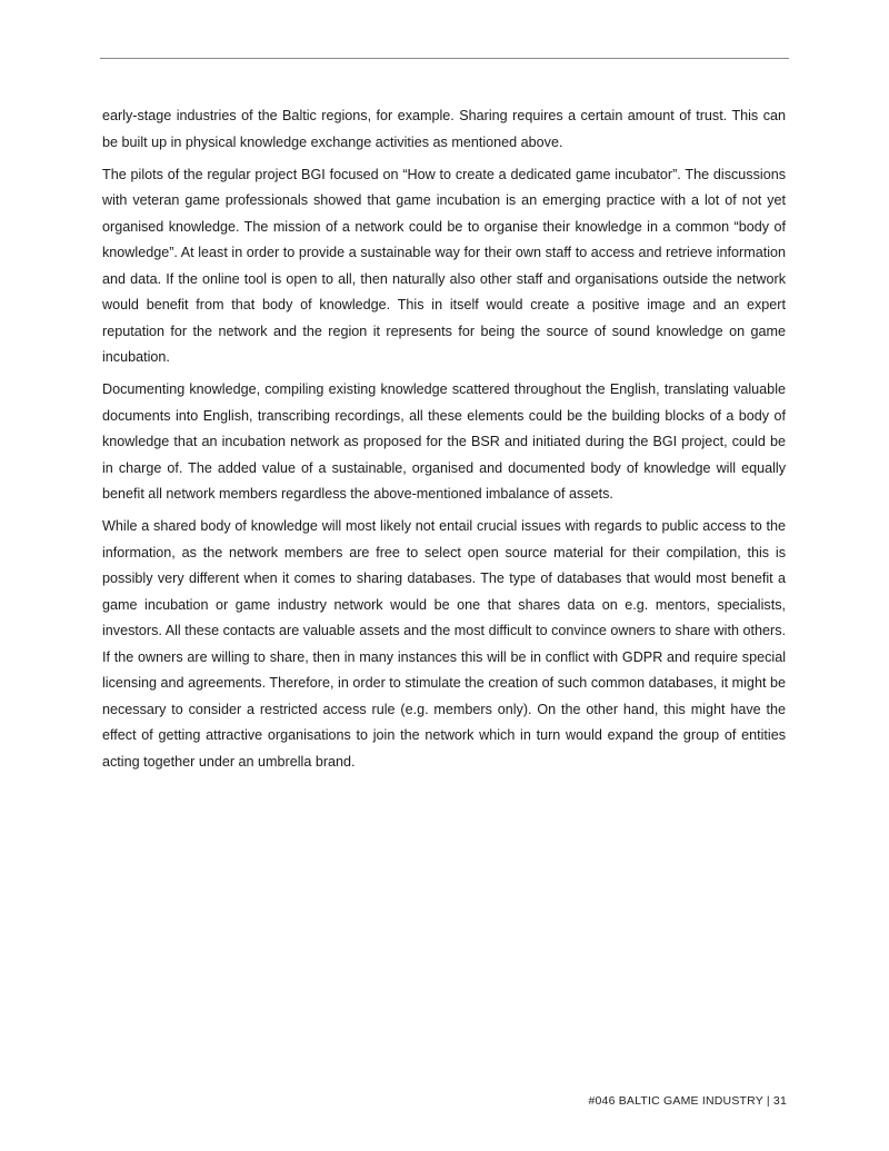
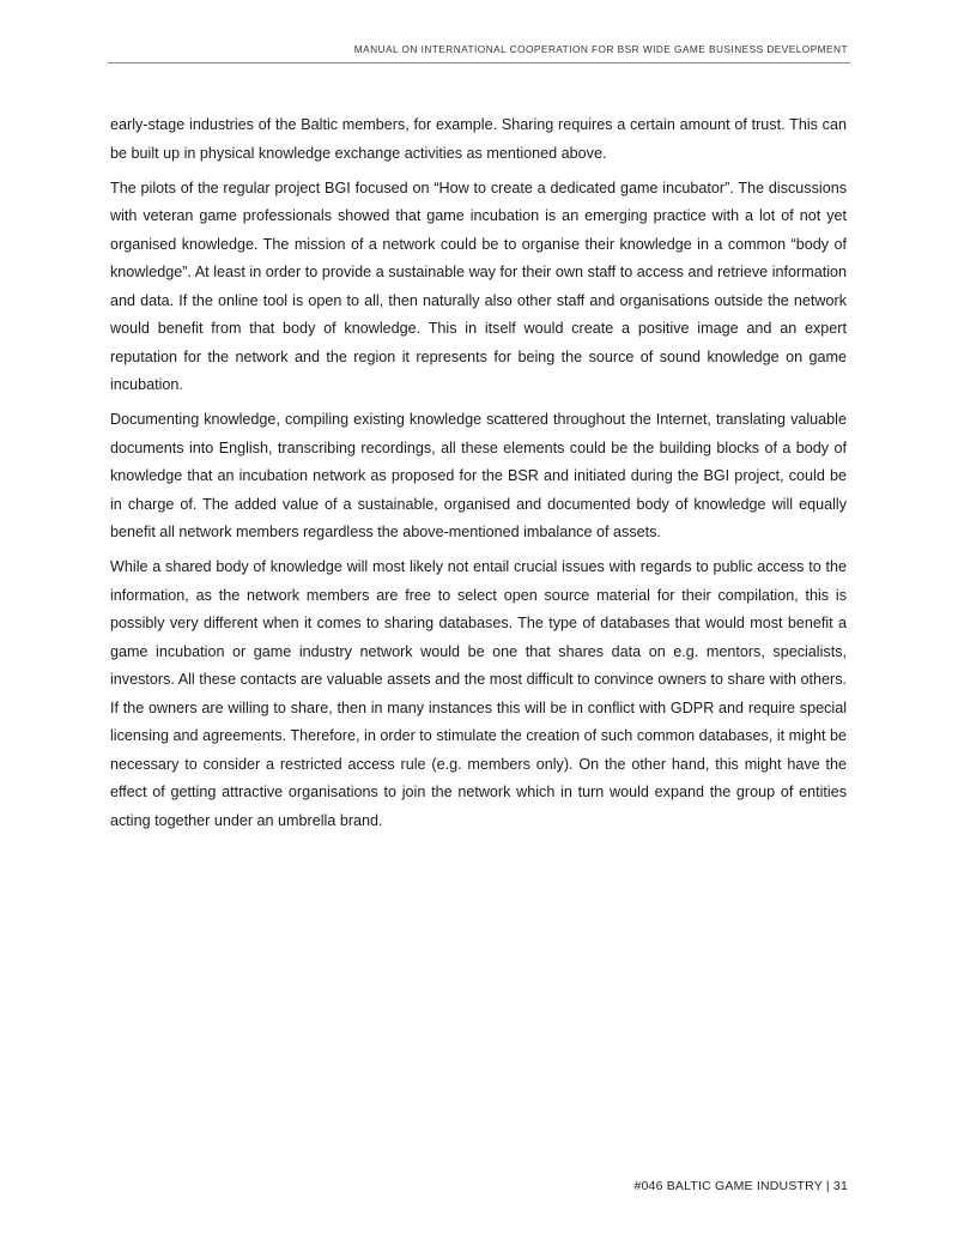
+ MANUAL ON INTERNATIONAL COOPERATION FOR BSR WIDE GAME BUSINESS DEVELOPMENT
- early-stage industries of the Baltic regions, for example. Sharing requires a certain amount of trust. This can be built up in physical knowledge exchange activities as mentioned above.
+ early-stage industries of the Baltic members, for example. Sharing requires a certain amount of trust. This can be built up in physical knowledge exchange activities as mentioned above.
  The pilots of the regular project BGI focused on “How to create a dedicated game incubator”. The discussions with veteran game professionals showed that game incubation is an emerging practice with a lot of not yet organised knowledge. The mission of a network could be to organise their knowledge in a common “body of knowledge”. At least in order to provide a sustainable way for their own staff to access and retrieve information and data. If the online tool is open to all, then naturally also other staff and organisations outside the network would benefit from that body of knowledge. This in itself would create a positive image and an expert reputation for the network and the region it represents for being the source of sound knowledge on game incubation.
- Documenting knowledge, compiling existing knowledge scattered throughout the English, translating valuable documents into English, transcribing recordings, all these elements could be the building blocks of a body of knowledge that an incubation network as proposed for the BSR and initiated during the BGI project, could be in charge of. The added value of a sustainable, organised and documented body of knowledge will equally benefit all network members regardless the above-mentioned imbalance of assets.
+ Documenting knowledge, compiling existing knowledge scattered throughout the Internet, translating valuable documents into English, transcribing recordings, all these elements could be the building blocks of a body of knowledge that an incubation network as proposed for the BSR and initiated during the BGI project, could be in charge of. The added value of a sustainable, organised and documented body of knowledge will equally benefit all network members regardless the above-mentioned imbalance of assets.
  While a shared body of knowledge will most likely not entail crucial issues with regards to public access to the information, as the network members are free to select open source material for their compilation, this is possibly very different when it comes to sharing databases. The type of databases that would most benefit a game incubation or game industry network would be one that shares data on e.g. mentors, specialists, investors. All these contacts are valuable assets and the most difficult to convince owners to share with others. If the owners are willing to share, then in many instances this will be in conflict with GDPR and require special licensing and agreements. Therefore, in order to stimulate the creation of such common databases, it might be necessary to consider a restricted access rule (e.g. members only). On the other hand, this might have the effect of getting attractive organisations to join the network which in turn would expand the group of entities acting together under an umbrella brand.
  #046 BALTIC GAME INDUSTRY | 31
